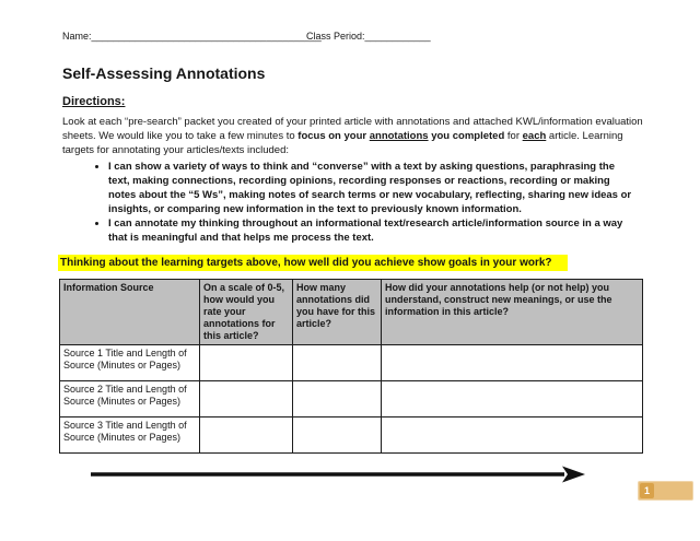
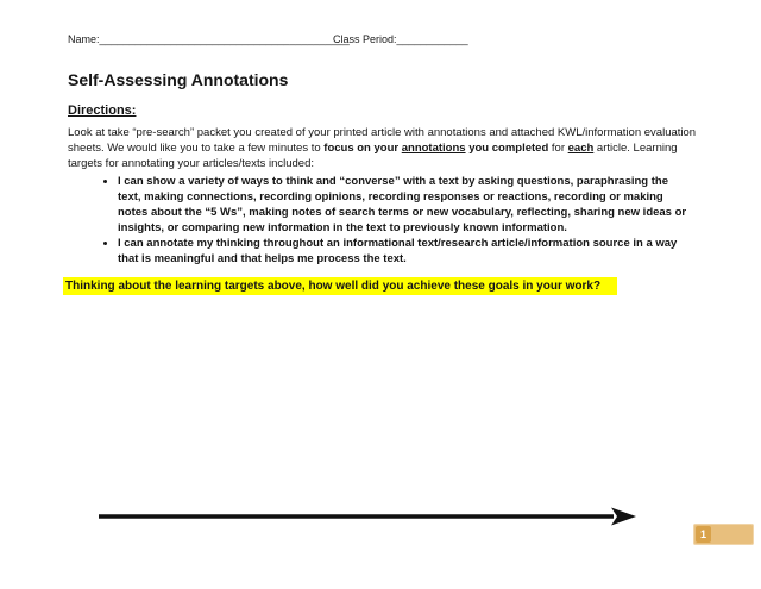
  Name:__________________________________________
  Class Period:____________
  Self-Assessing Annotations
  Directions:
- Look at each “pre-search” packet you created of your printed article with annotations and attached KWL/information evaluation sheets. We would like you to take a few minutes to focus on your annotations you completed for each article. Learning targets for annotating your articles/texts included:
+ Look at take “pre-search” packet you created of your printed article with annotations and attached KWL/information evaluation sheets. We would like you to take a few minutes to focus on your annotations you completed for each article. Learning targets for annotating your articles/texts included:
  I can show a variety of ways to think and “converse” with a text by asking questions, paraphrasing the text, making connections, recording opinions, recording responses or reactions, recording or making notes about the “5 Ws”, making notes of search terms or new vocabulary, reflecting, sharing new ideas or insights, or comparing new information in the text to previously known information.
  I can annotate my thinking throughout an informational text/research article/information source in a way that is meaningful and that helps me process the text.
- Thinking about the learning targets above, how well did you achieve show goals in your work?
+ Thinking about the learning targets above, how well did you achieve these goals in your work?
- Information Source	On a scale of 0-5, how would you rate your annotations for this article?	How many annotations did you have for this article?	How did your annotations help (or not help) you understand, construct new meanings, or use the information in this article?
- Source 1 Title and Length of Source (Minutes or Pages)
- Source 2 Title and Length of Source (Minutes or Pages)
- Source 3 Title and Length of Source (Minutes or Pages)
  1
